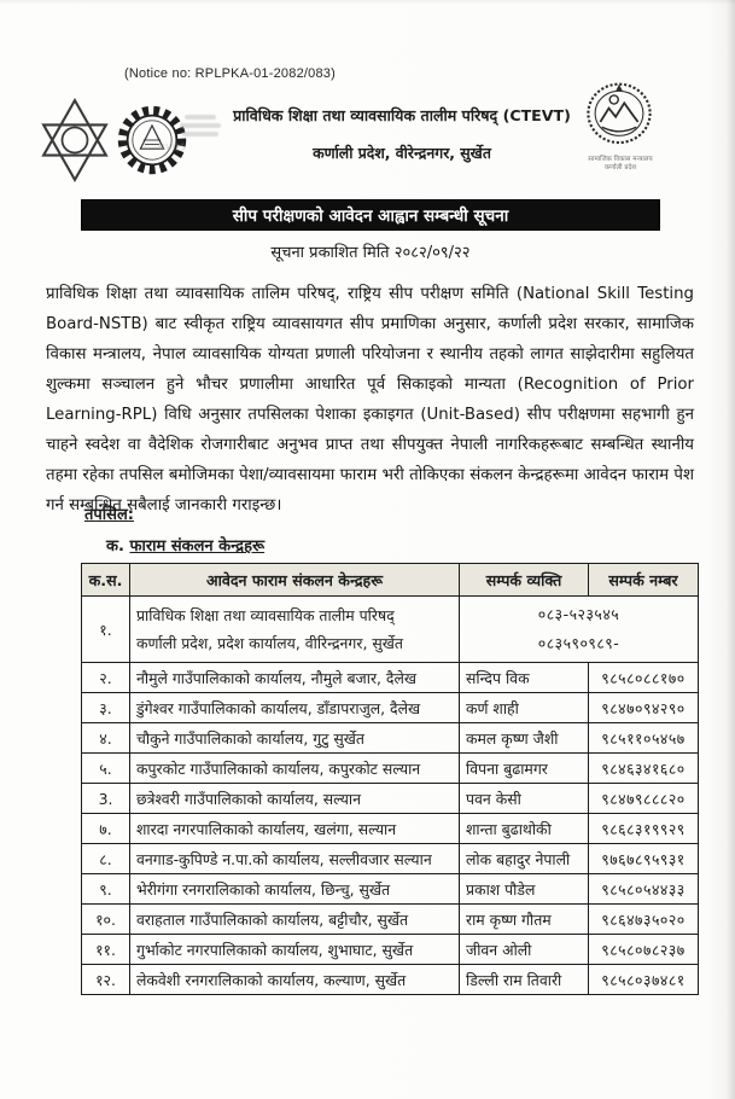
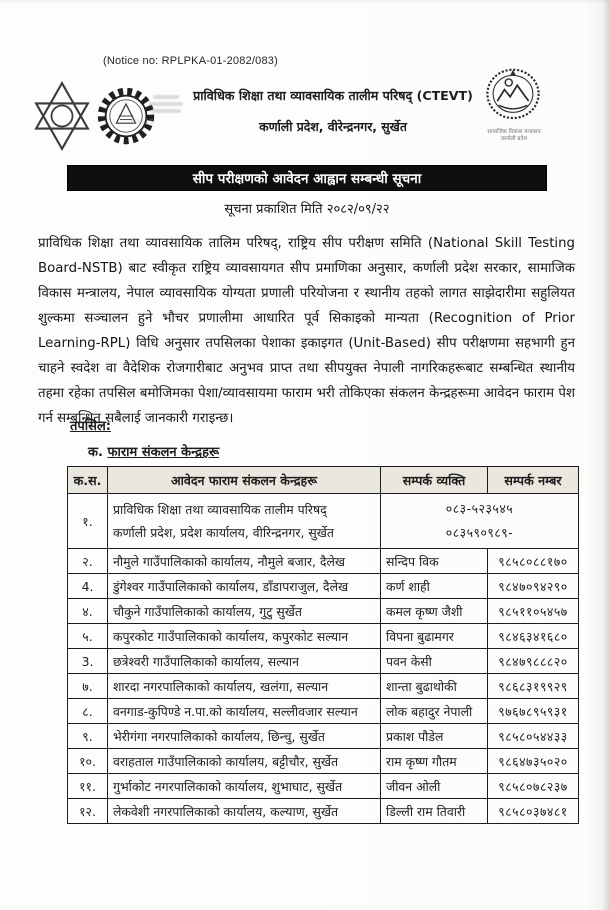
  (Notice no: RPLPKA-01-2082/083)
  NVQS
  प्राविधिक शिक्षा तथा व्यावसायिक तालीम परिषद् (CTEVT)
  कर्णाली प्रदेश, वीरेन्द्रनगर, सुर्खेत
  सीप परीक्षणको आवेदन आह्वान सम्बन्धी सूचना
  सूचना प्रकाशित मिति २०८२/०९/२२
  प्राविधिक शिक्षा तथा व्यावसायिक तालिम परिषद्, राष्ट्रिय सीप परीक्षण समिति (National Skill Testing Board-NSTB) बाट स्वीकृत राष्ट्रिय व्यावसायगत सीप प्रमाणिका अनुसार, कर्णाली प्रदेश सरकार, सामाजिक विकास मन्त्रालय, नेपाल व्यावसायिक योग्यता प्रणाली परियोजना र स्थानीय तहको लागत साझेदारीमा सहुलियत शुल्कमा सञ्चालन हुने भौचर प्रणालीमा आधारित पूर्व सिकाइको मान्यता (Recognition of Prior Learning-RPL) विधि अनुसार तपसिलका पेशाका इकाइगत (Unit-Based) सीप परीक्षणमा सहभागी हुन चाहने स्वदेश वा वैदेशिक रोजगारीबाट अनुभव प्राप्त तथा सीपयुक्त नेपाली नागरिकहरूबाट सम्बन्धित स्थानीय तहमा रहेका तपसिल बमोजिमका पेशा/व्यावसायमा फाराम भरी तोकिएका संकलन केन्द्रहरूमा आवेदन फाराम पेश गर्न सम्बन्धित सबैलाई जानकारी गराइन्छ।
  तपसिल:
  क. फाराम संकलन केन्द्रहरू
  क.स.	आवेदन फाराम संकलन केन्द्रहरू	सम्पर्क व्यक्ति	सम्पर्क नम्बर
  १.	प्राविधिक शिक्षा तथा व्यावसायिक तालीम परिषद्कर्णाली प्रदेश, प्रदेश कार्यालय, वीरिन्द्रनगर, सुर्खेत	०८३-५२३५४५०८३५९०९८९-
  २.	नौमुले गाउँपालिकाको कार्यालय, नौमुले बजार, दैलेख	सन्दिप विक	९८५८०८८१७०
- ३.	डुंगेश्वर गाउँपालिकाको कार्यालय, डाँडापराजुल, दैलेख	कर्ण शाही	९८४७०९४२९०
+ 4.	डुंगेश्वर गाउँपालिकाको कार्यालय, डाँडापराजुल, दैलेख	कर्ण शाही	९८४७०९४२९०
  ४.	चौकुने गाउँपालिकाको कार्यालय, गुटु सुर्खेत	कमल कृष्ण जैशी	९८५११०५४५७
  ५.	कपुरकोट गाउँपालिकाको कार्यालय, कपुरकोट सल्यान	विपना बुढामगर	९८४६३४१६८०
  3.	छत्रेश्वरी गाउँपालिकाको कार्यालय, सल्यान	पवन केसी	९८४७९८८८२०
  ७.	शारदा नगरपालिकाको कार्यालय, खलंगा, सल्यान	शान्ता बुढाथोकी	९८६८३१९९२९
  ८.	वनगाड-कुपिण्डे न.पा.को कार्यालय, सल्लीवजार सल्यान	लोक बहादुर नेपाली	९७६७८९५९३१
- ९.	भेरीगंगा रनगरालिकाको कार्यालय, छिन्चु, सुर्खेत	प्रकाश पौडेल	९८५८०५४४३३
+ ९.	भेरीगंगा नगरपालिकाको कार्यालय, छिन्चु, सुर्खेत	प्रकाश पौडेल	९८५८०५४४३३
  १०.	वराहताल गाउँपालिकाको कार्यालय, बट्टीचौर, सुर्खेत	राम कृष्ण गौतम	९८६४७३५०२०
  ११.	गुर्भाकोट नगरपालिकाको कार्यालय, शुभाघाट, सुर्खेत	जीवन ओली	९८५८०७८२३७
- १२.	लेकवेशी रनगरालिकाको कार्यालय, कल्याण, सुर्खेत	डिल्ली राम तिवारी	९८५८०३७४८१
+ १२.	लेकवेशी नगरपालिकाको कार्यालय, कल्याण, सुर्खेत	डिल्ली राम तिवारी	९८५८०३७४८१
